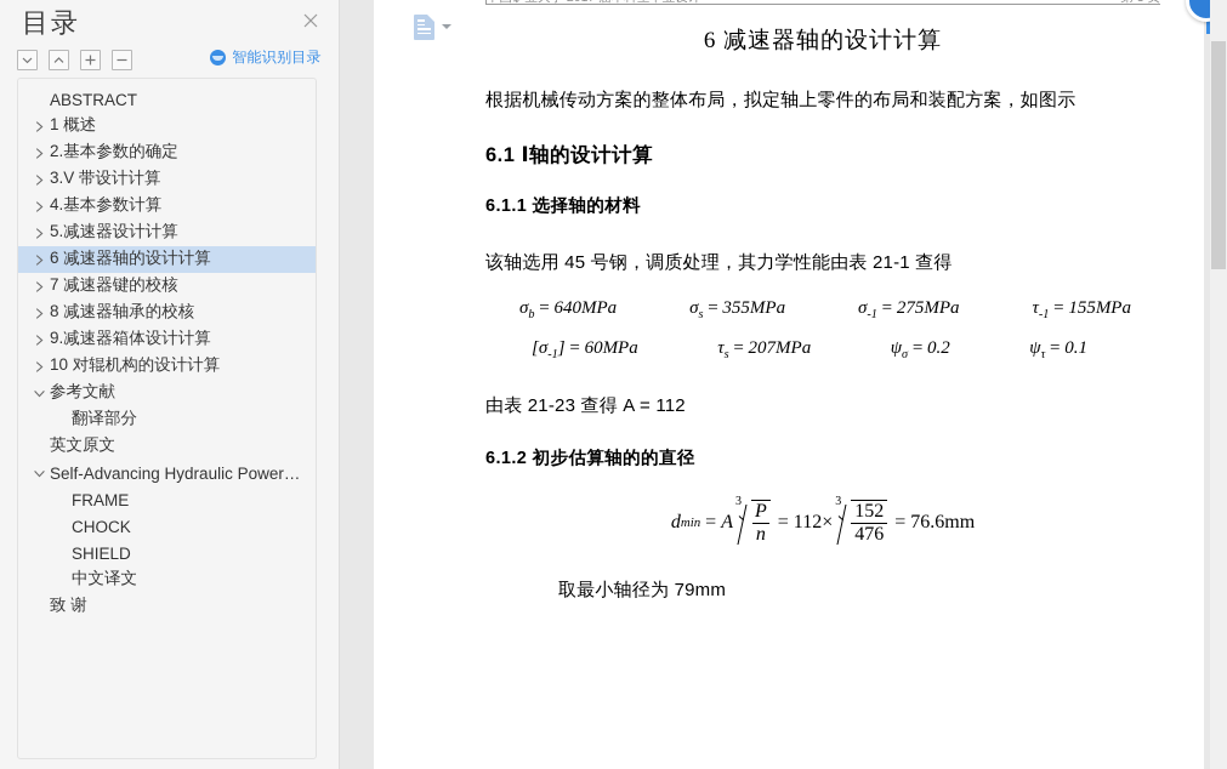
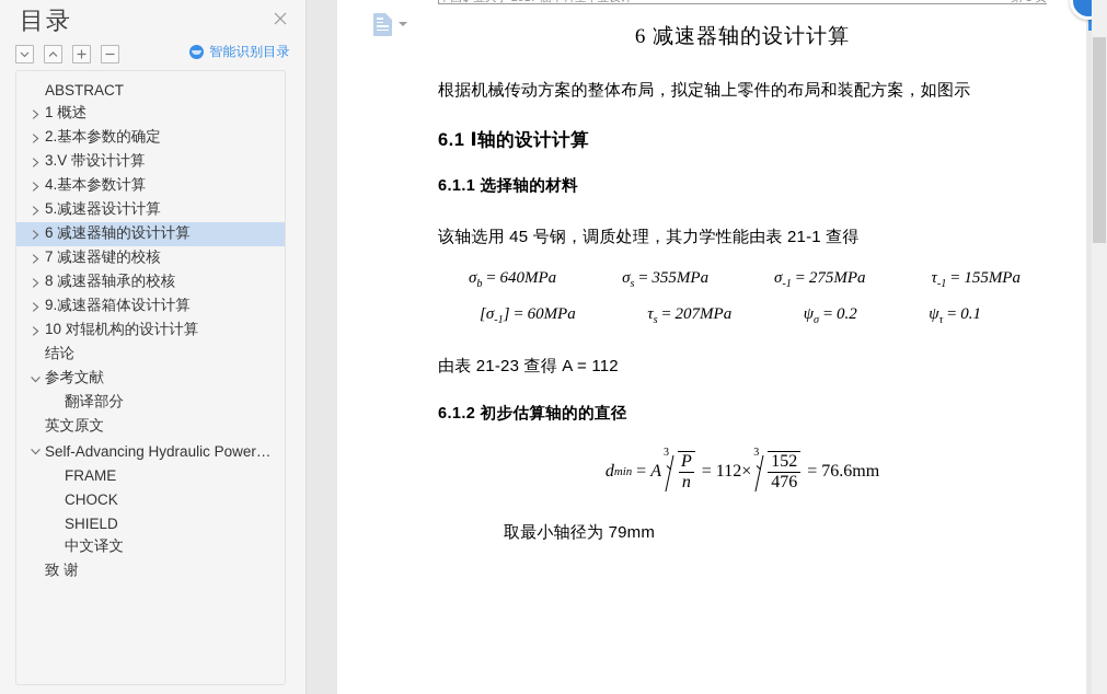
  目录
  智能识别目录
  ABSTRACT
  1 概述
  2.基本参数的确定
  3.V 带设计计算
  4.基本参数计算
  5.减速器设计计算
  6 减速器轴的设计计算
  7 减速器键的校核
  8 减速器轴承的校核
  9.减速器箱体设计计算
  10 对辊机构的设计计算
+ 结论
  参考文献
  翻译部分
  英文原文
  Self-Advancing Hydraulic Powered
  FRAME
  CHOCK
  SHIELD
  中文译文
  致 谢
  6 减速器轴的设计计算
  根据机械传动方案的整体布局，拟定轴上零件的布局和装配方案，如图示
  6.1 Ⅰ轴的设计计算
  6.1.1 选择轴的材料
  该轴选用 45 号钢，调质处理，其力学性能由表 21-1 查得
  σb = 640MPa
  σs = 355MPa
  σ-1 = 275MPa
  τ-1 = 155MPa
  [σ-1] = 60MPa
  τs = 207MPa
  ψσ = 0.2
  ψτ = 0.1
  由表 21-23 查得 A = 112
  6.1.2 初步估算轴的的直径
  d
  min
  =
  A
  3
  P
  n
  =
  112×
  3
  152
  476
  =
  76.6mm
  取最小轴径为 79mm
